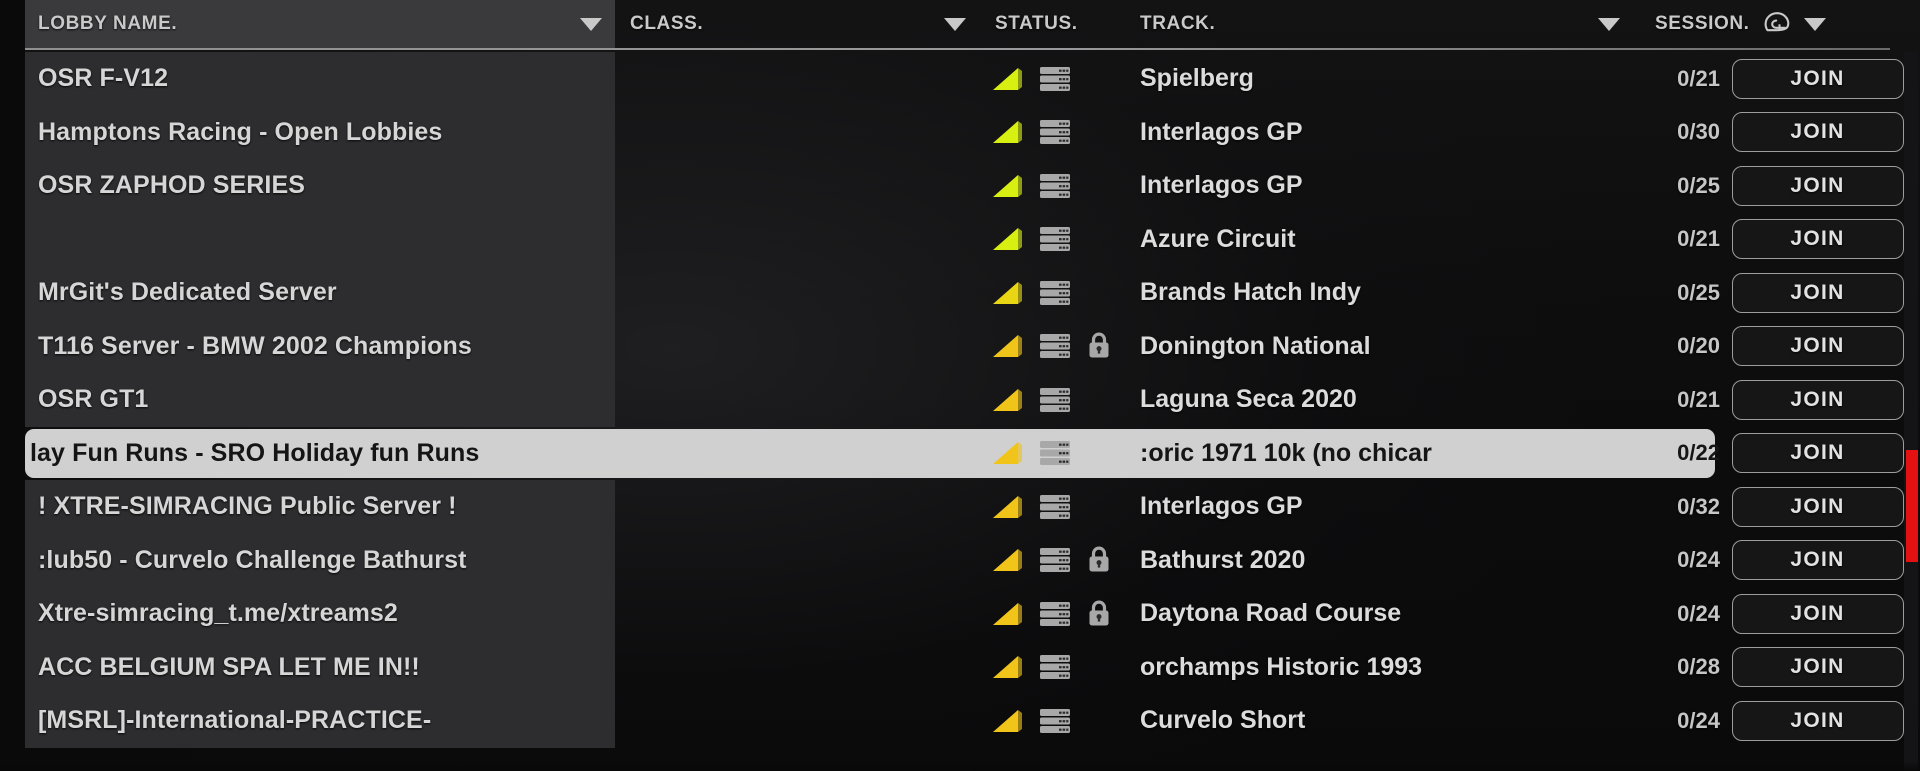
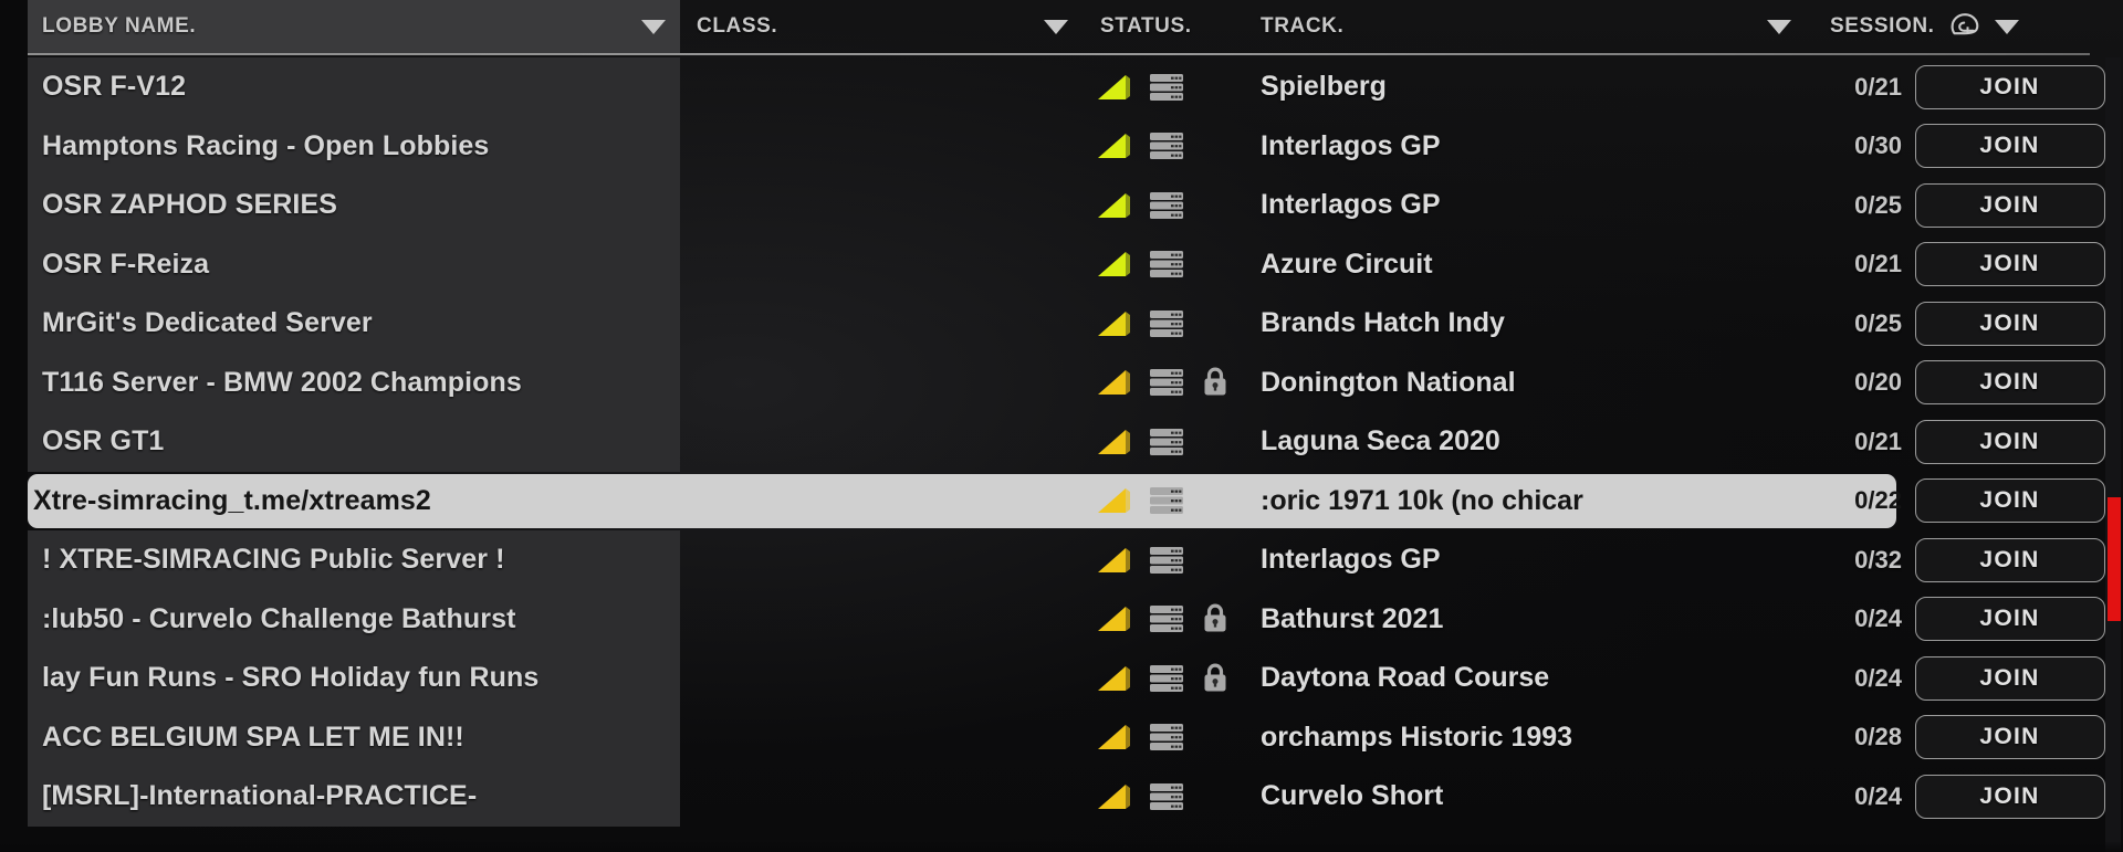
  LOBBY NAME.
  CLASS.
  STATUS.
  TRACK.
  SESSION.
  OSR F-V12
  Spielberg
  0/21
  JOIN
  Hamptons Racing - Open Lobbies
  Interlagos GP
  0/30
  JOIN
  OSR ZAPHOD SERIES
  Interlagos GP
  0/25
  JOIN
+ OSR F-Reiza
  Azure Circuit
  0/21
  JOIN
  MrGit's Dedicated Server
  Brands Hatch Indy
  0/25
  JOIN
  T116 Server - BMW 2002 Champions
  Donington National
  0/20
  JOIN
  OSR GT1
  Laguna Seca 2020
  0/21
  JOIN
- lay Fun Runs - SRO Holiday fun Runs
+ Xtre-simracing_t.me/xtreams2
  :oric 1971 10k (no chicar
  0/22
  JOIN
  ! XTRE-SIMRACING Public Server !
  Interlagos GP
  0/32
  JOIN
  :lub50 - Curvelo Challenge Bathurst
- Bathurst 2020
+ Bathurst 2021
  0/24
  JOIN
- Xtre-simracing_t.me/xtreams2
+ lay Fun Runs - SRO Holiday fun Runs
  Daytona Road Course
  0/24
  JOIN
  ACC BELGIUM SPA LET ME IN!!
  orchamps Historic 1993
  0/28
  JOIN
  [MSRL]-International-PRACTICE-
  Curvelo Short
  0/24
  JOIN
